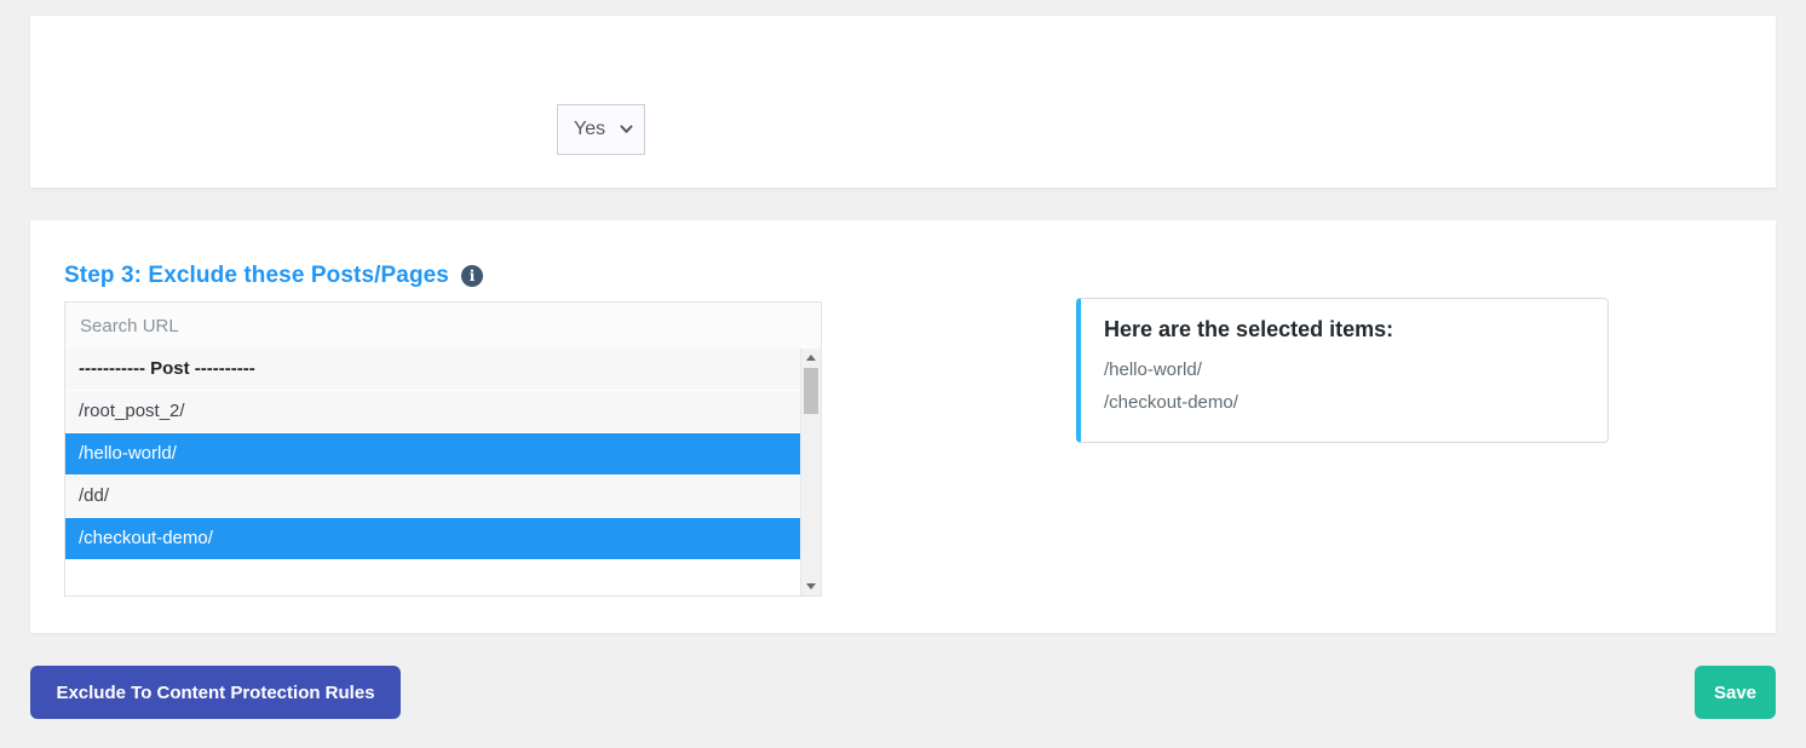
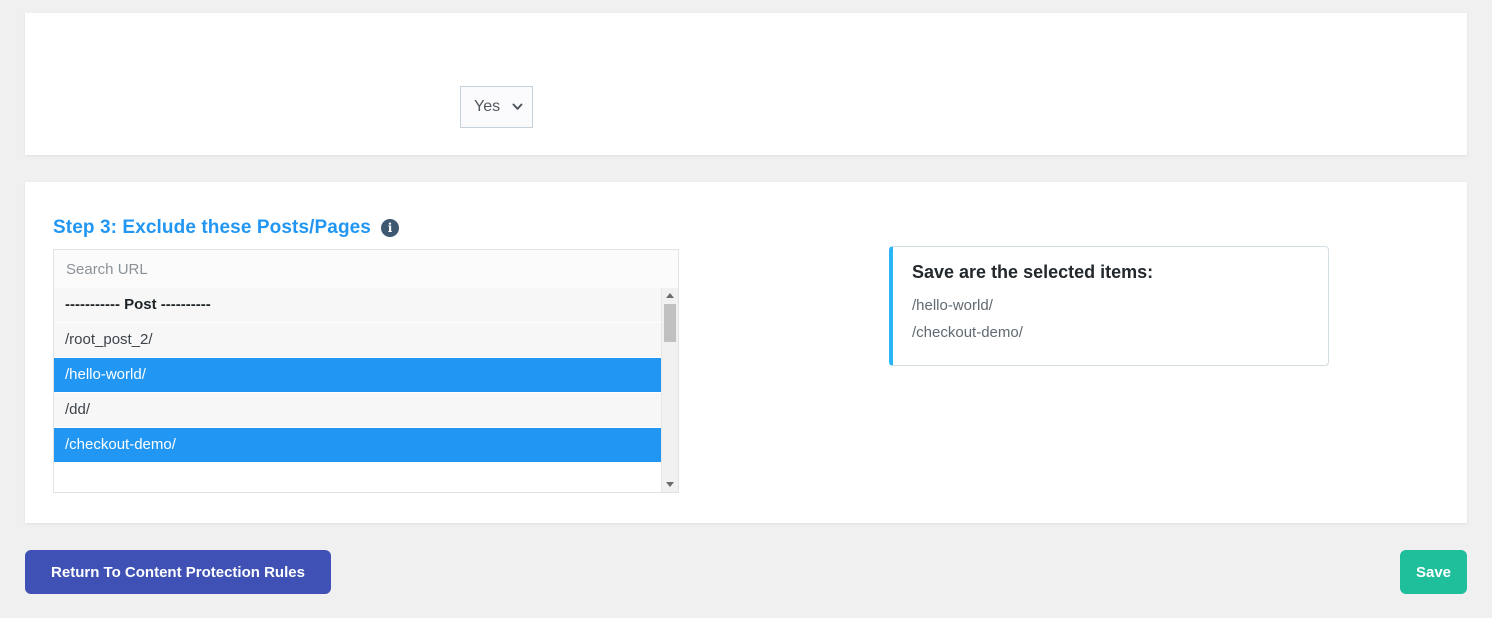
  Yes
  Step 3: Exclude these Posts/Pages
  i
  Search URL
  ----------- Post ----------
  /root_post_2/
  /hello-world/
  /dd/
  /checkout-demo/
- Here are the selected items:
+ Save are the selected items:
  /hello-world/
  /checkout-demo/
- Exclude To Content Protection Rules
+ Return To Content Protection Rules
  Save
